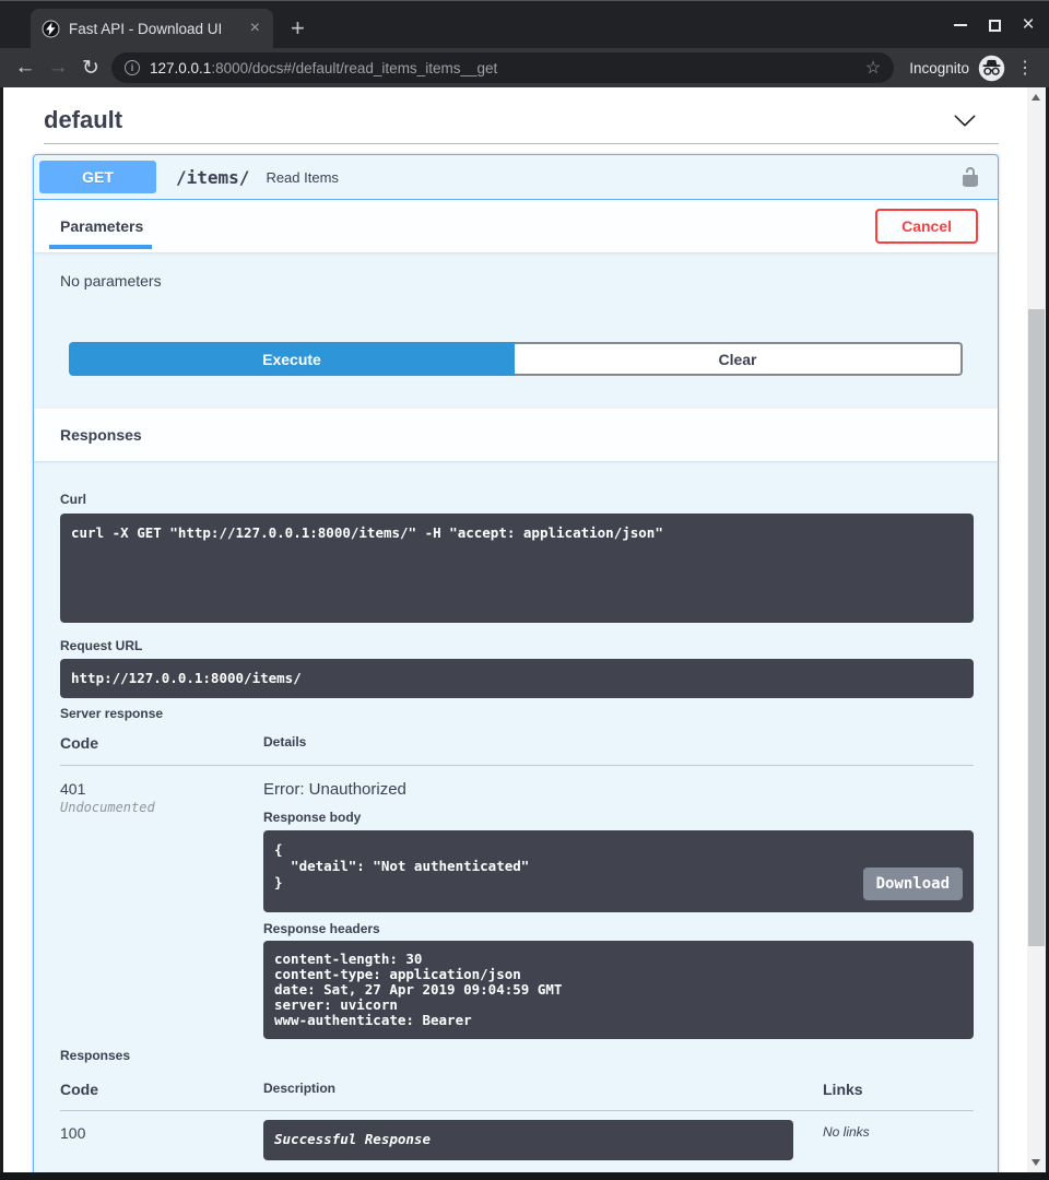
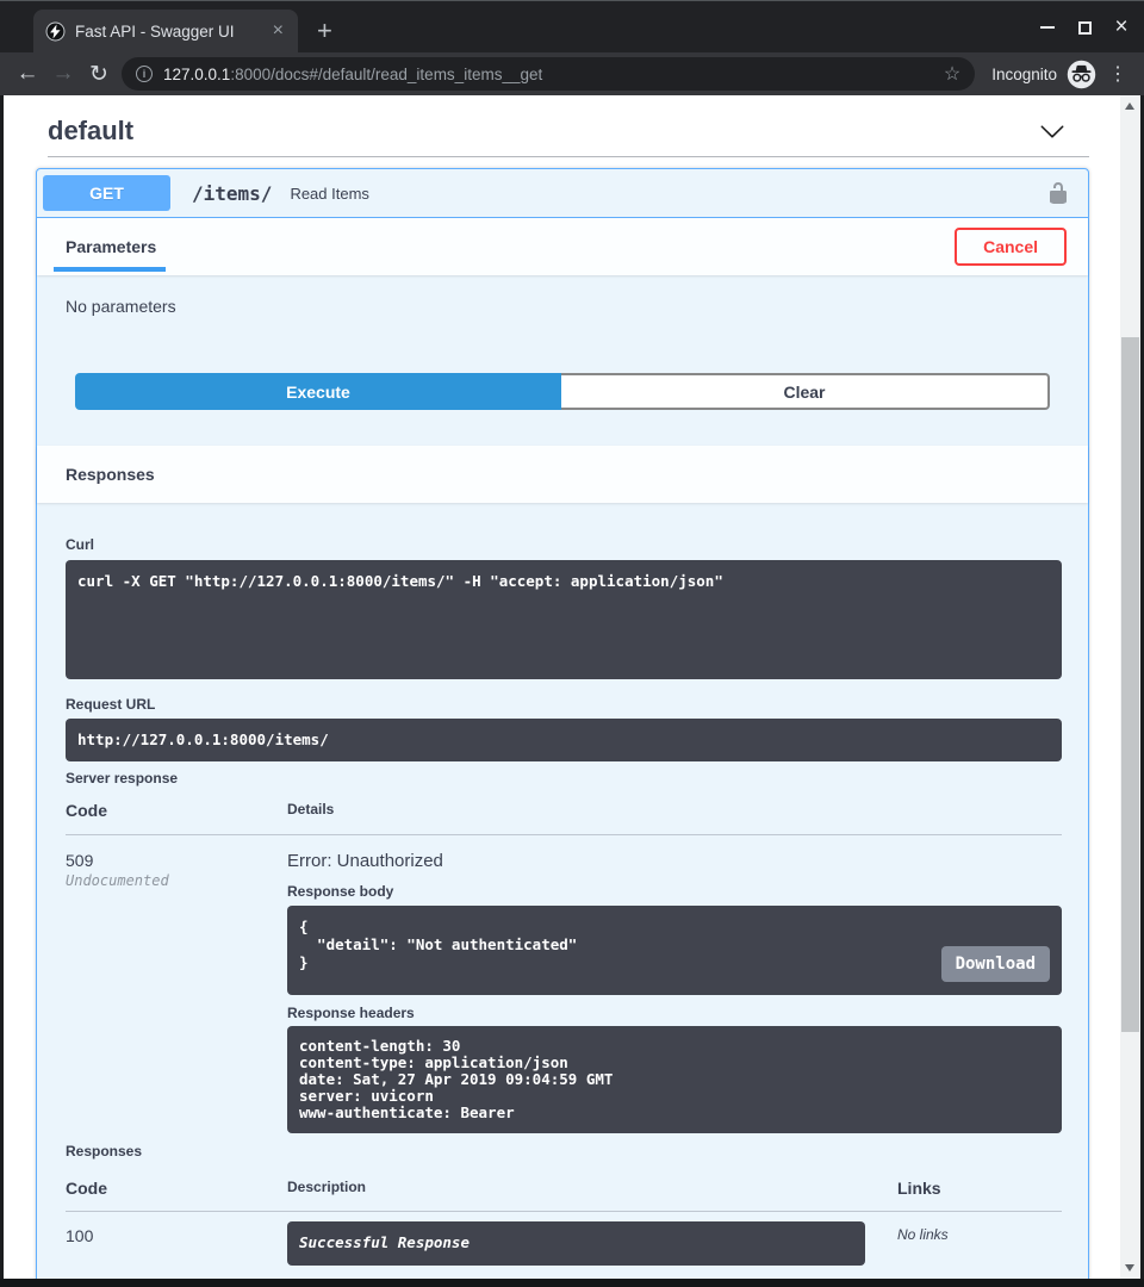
- Fast API - Download UI
+ Fast API - Swagger UI
  ×
  +
  ×
  ←
  →
  ↻
  i
  127.0.0.1:8000/docs#/default/read_items_items__get
  ☆
  Incognito
  ⋮
  default
  GET
  /items/
  Read Items
  Parameters
  Cancel
  No parameters
  Execute
  Clear
  Responses
  Curl
  curl -X GET "http://127.0.0.1:8000/items/" -H "accept: application/json"
  Request URL
  http://127.0.0.1:8000/items/
  Server response
  Code
  Details
- 401
+ 509
  Undocumented
  Error: Unauthorized
  Response body
  {
  "detail": "Not authenticated"
  }
  Download
  Response headers
  content-length: 30
  content-type: application/json
  date: Sat, 27 Apr 2019 09:04:59 GMT
  server: uvicorn
  www-authenticate: Bearer
  Responses
  Code
  Description
  Links
  100
  Successful Response
  No links
